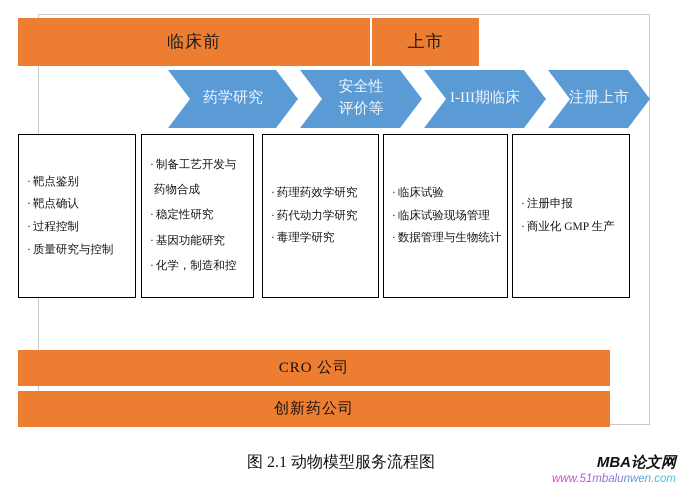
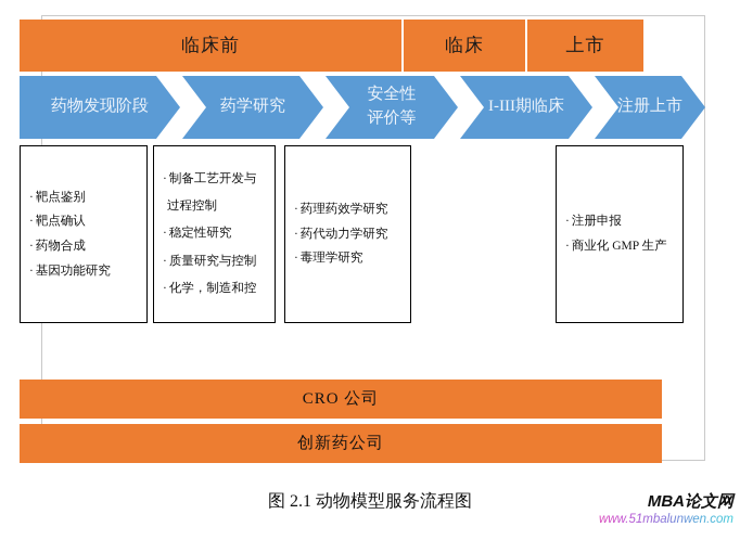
  临床前
+ 临床
  上市
+ 药物发现阶段
  药学研究
  安全性
  评价等
  I-III期临床
  注册上市
  · 靶点鉴别
  · 靶点确认
- · 过程控制
+ · 药物合成
- · 质量研究与控制
+ · 基因功能研究
  · 制备工艺开发与
- 药物合成
+ 过程控制
  · 稳定性研究
- · 基因功能研究
+ · 质量研究与控制
  · 化学，制造和控
  · 药理药效学研究
  · 药代动力学研究
  · 毒理学研究
- · 临床试验
- · 临床试验现场管理
- · 数据管理与生物统计
  · 注册申报
  · 商业化 GMP 生产
  CRO 公司
  创新药公司
  图 2.1 动物模型服务流程图
  MBA论文网
  www.51mbalunwen.com
